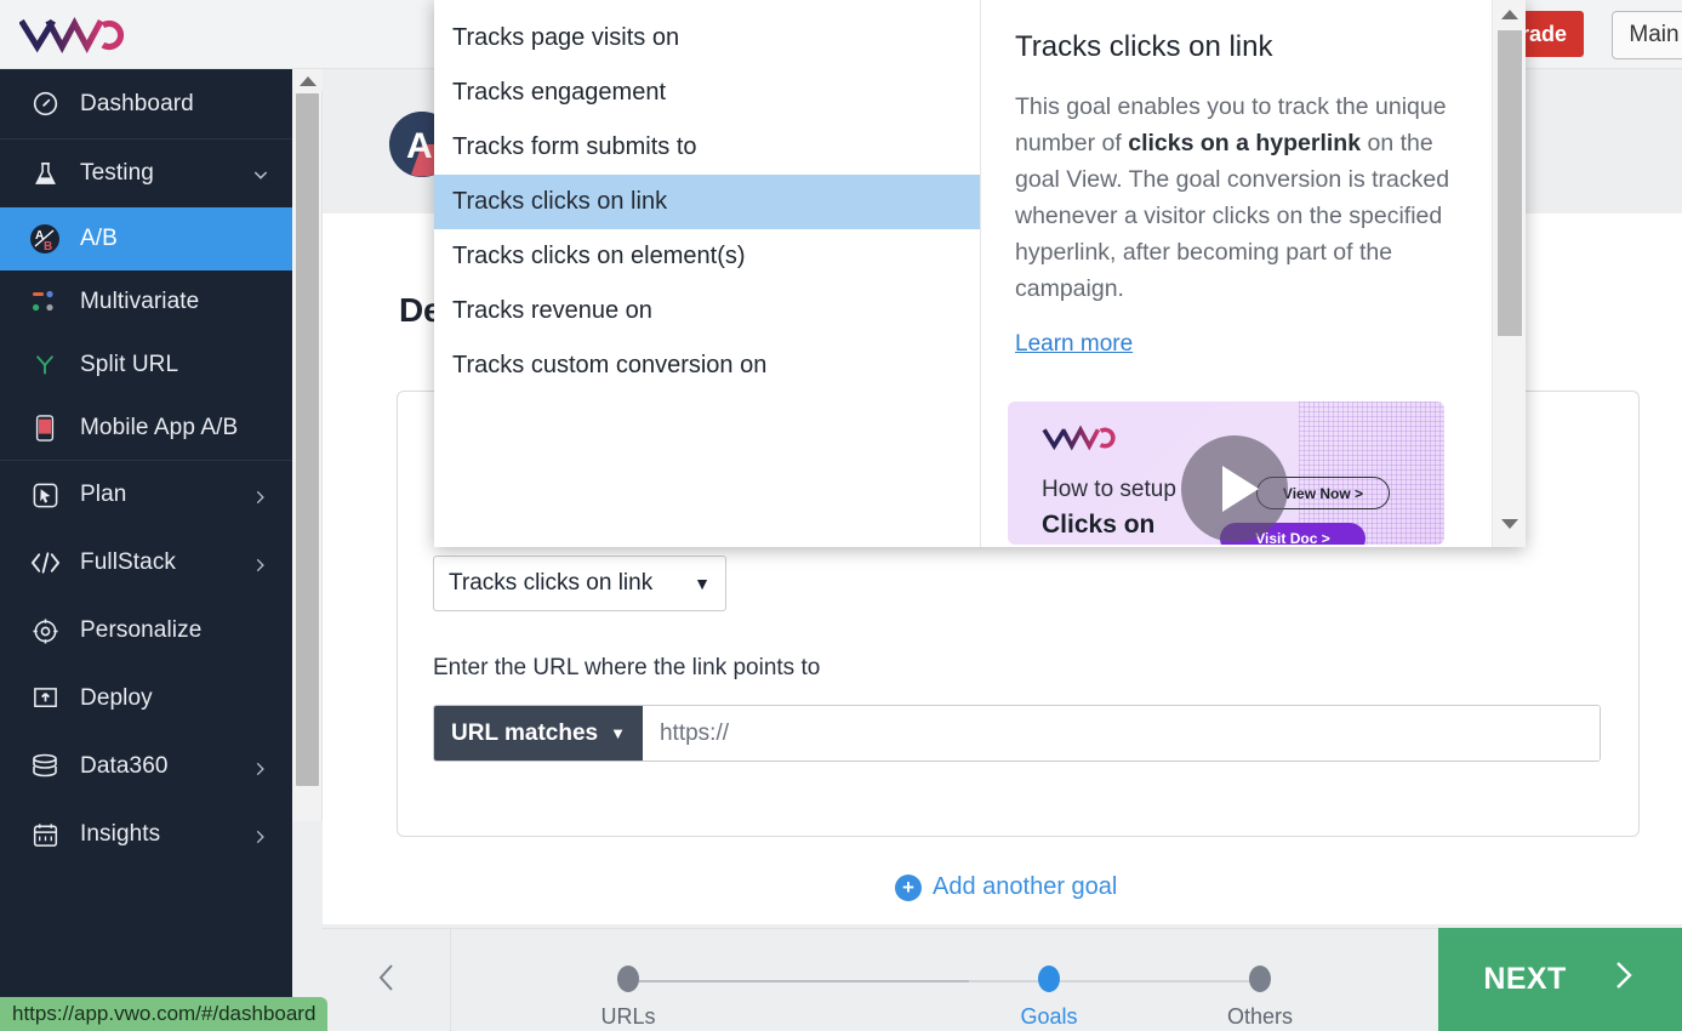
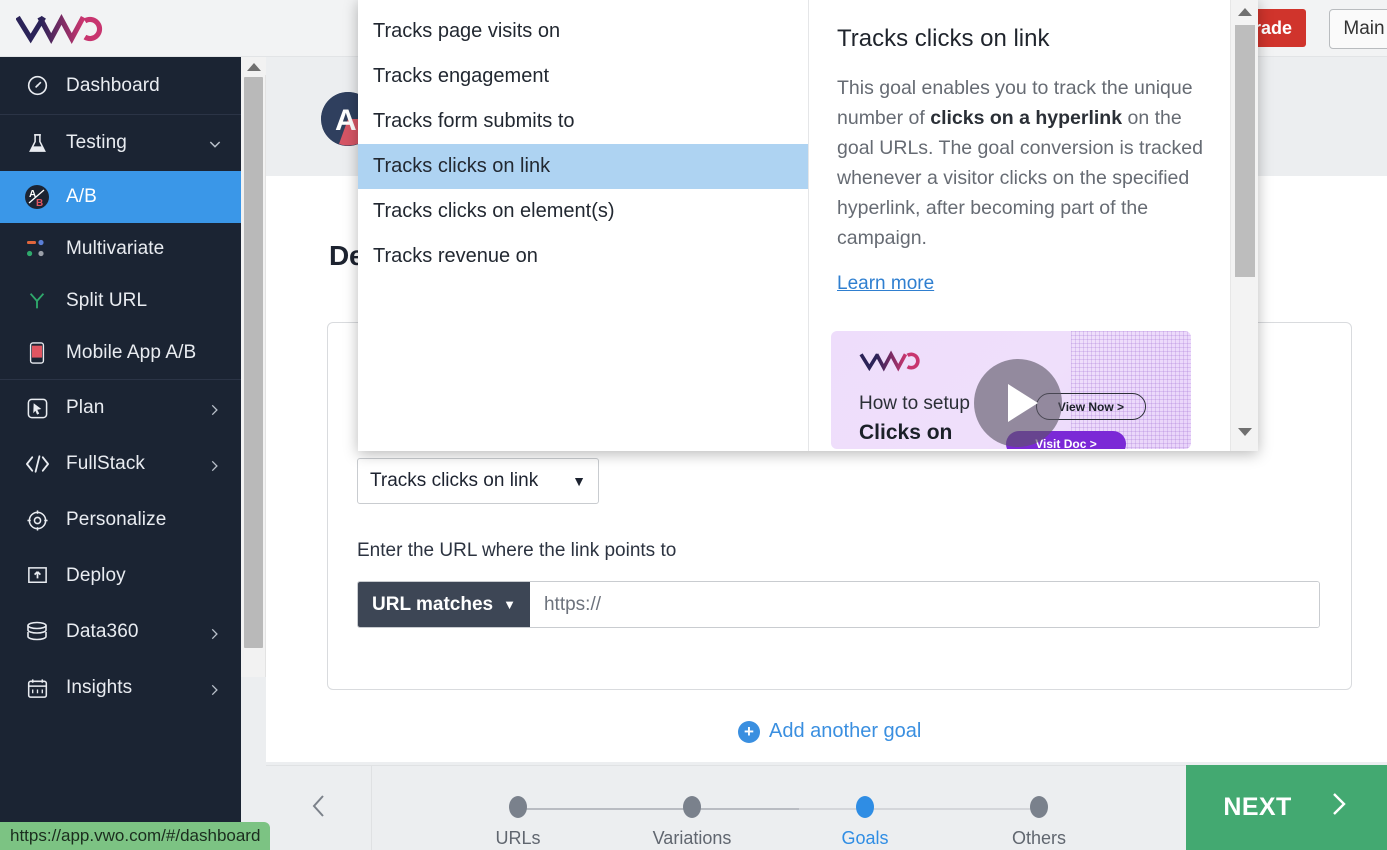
  ade
  Main
  Dashboard
  Testing
  A
  B
  A/B
  Multivariate
  Split URL
  Mobile App A/B
  Plan
  FullStack
  Personalize
  Deploy
  Data360
  Insights
  A
  De
  Tracks clicks on link
  ▼
  Enter the URL where the link points to
  URL matches
  ▼
  https://
  +
  Add another goal
  URLs
+ Variations
  Goals
  Others
  NEXT
  https://app.vwo.com/#/dashboard
  Tracks page visits on
  Tracks engagement
  Tracks form submits to
  Tracks clicks on link
  Tracks clicks on element(s)
  Tracks revenue on
- Tracks custom conversion on
  Tracks clicks on link
- This goal enables you to track the unique number of clicks on a hyperlink on the goal View. The goal conversion is tracked whenever a visitor clicks on the specified hyperlink, after becoming part of the campaign.
+ This goal enables you to track the unique number of clicks on a hyperlink on the goal URLs. The goal conversion is tracked whenever a visitor clicks on the specified hyperlink, after becoming part of the campaign.
  Learn more
  How to setup
  Clicks on
  View Now >
  Visit Doc >
